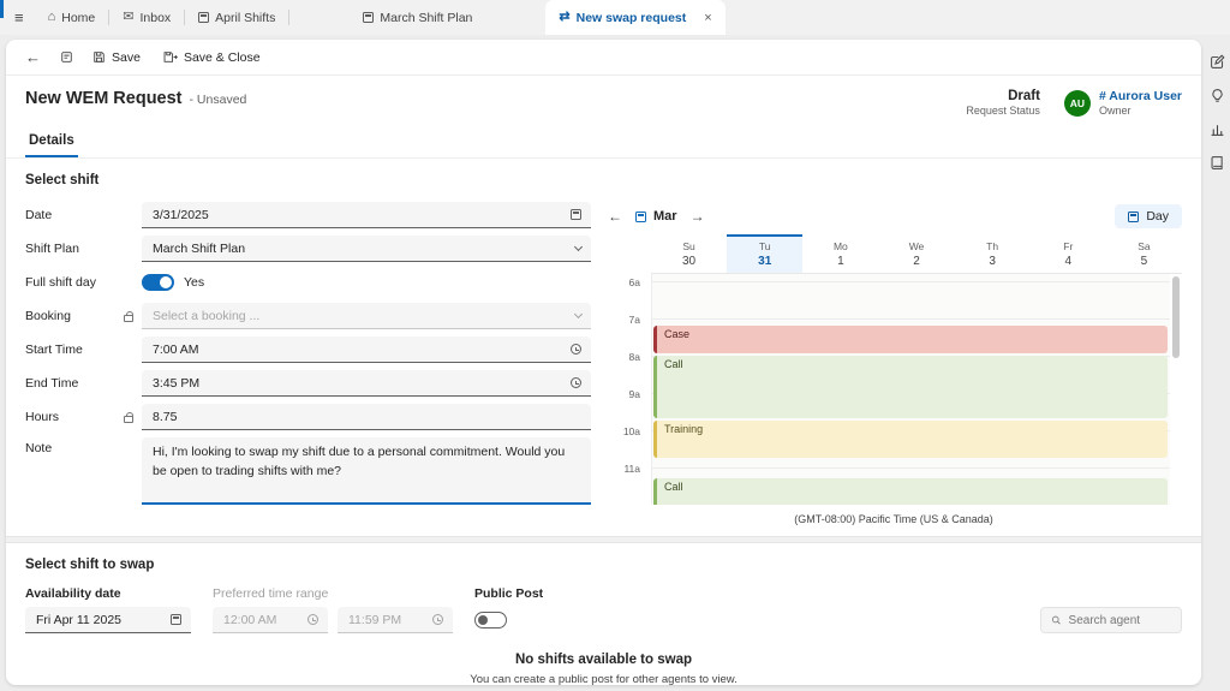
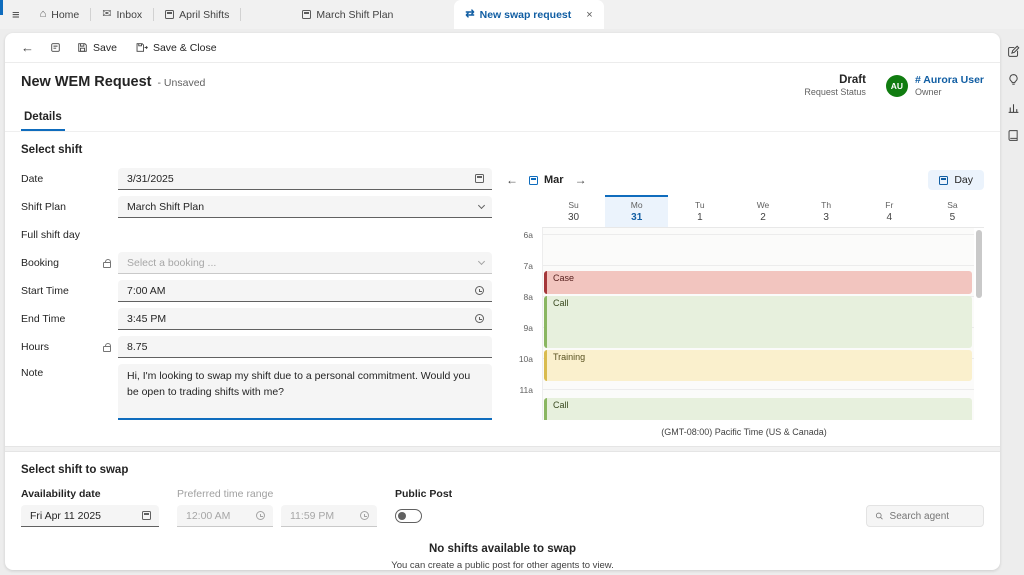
  ≡
  ⌂
  Home
  ✉
  Inbox
  April Shifts
  March Shift Plan
  ⇄
  New swap request
  ×
  ←
  Save
  Save & Close
  New WEM Request
  - Unsaved
  Draft
  Request Status
  AU
  # Aurora User
  Owner
  Details
  Select shift
  Date
  3/31/2025
  Shift Plan
  March Shift Plan
  Full shift day
- Yes
  Booking
  Select a booking ...
  Start Time
  7:00 AM
  End Time
  3:45 PM
  Hours
  8.75
  Note
  ←
  Mar
  →
  Day
  Su
  30
- Tu
+ Mo
  31
- Mo
+ Tu
  1
  We
  2
  Th
  3
  Fr
  4
  Sa
  5
  6a
  7a
  8a
  9a
  10a
  11a
  Case
  Call
  Training
  Call
  (GMT-08:00) Pacific Time (US & Canada)
  Select shift to swap
  Availability date
  Fri Apr 11 2025
  Preferred time range
  12:00 AM
  11:59 PM
  Public Post
  Search agent
  No shifts available to swap
  You can create a public post for other agents to view.
